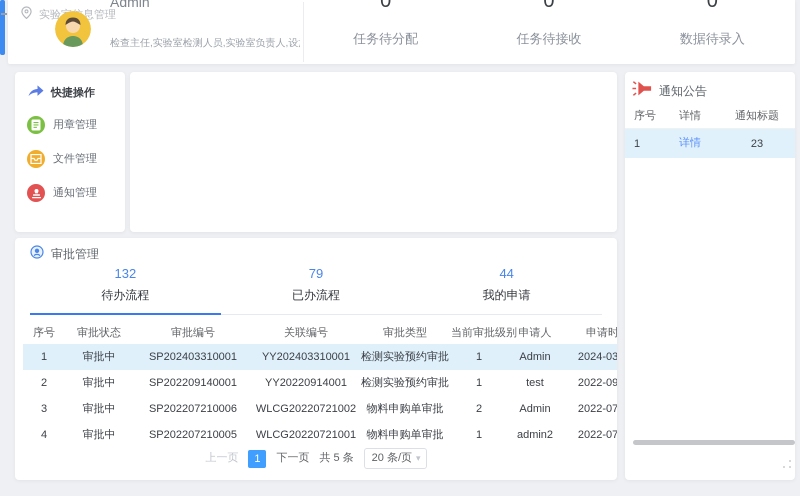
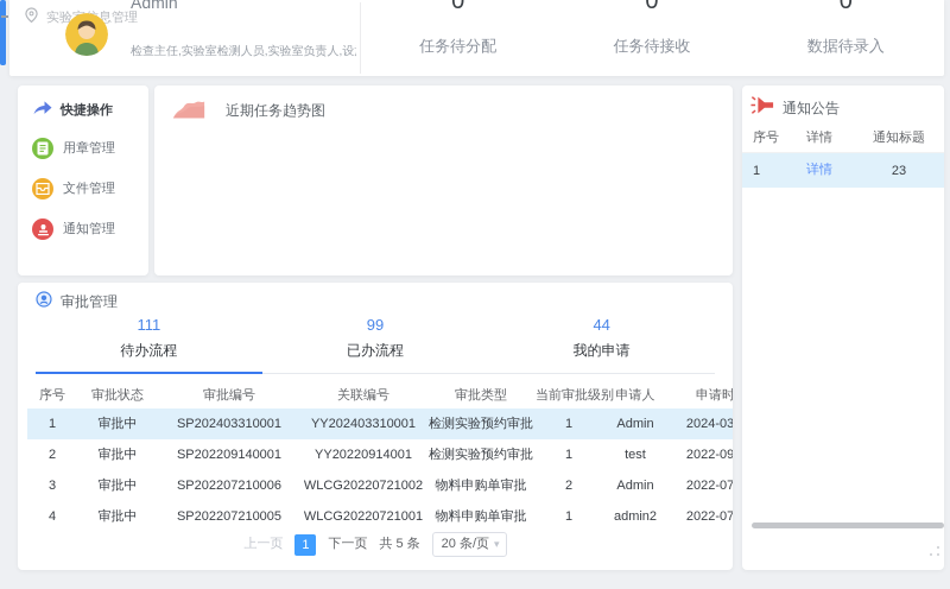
  实验息管理
  Admin
  检查主任,实验室检测人员,实验室负责人,设
  0
  任务待分配
  0
  任务待接收
  0
  数据待录入
  快捷操作
  用章管理
  文件管理
  通知管理
+ 近期任务趋势图
  通知公告
  序号
  详情
  通知标题
  1
  详情
  23
  审批管理
- 132
+ 111
  待办流程
- 79
+ 99
  已办流程
  44
  我的申请
  序号	审批状态	审批编号	关联编号	审批类型	当前审批级别	申请人	申请时
  1	审批中	SP202403310001	YY202403310001	检测实验预约审批	1	Admin	2024-03
  2	审批中	SP202209140001	YY20220914001	检测实验预约审批	1	test	2022-09
  3	审批中	SP202207210006	WLCG20220721002	物料申购单审批	2	Admin	2022-07
  4	审批中	SP202207210005	WLCG20220721001	物料申购单审批	1	admin2	2022-07
  上一页
  1
  下一页
  共 5 条
  20 条/页
  ▾
